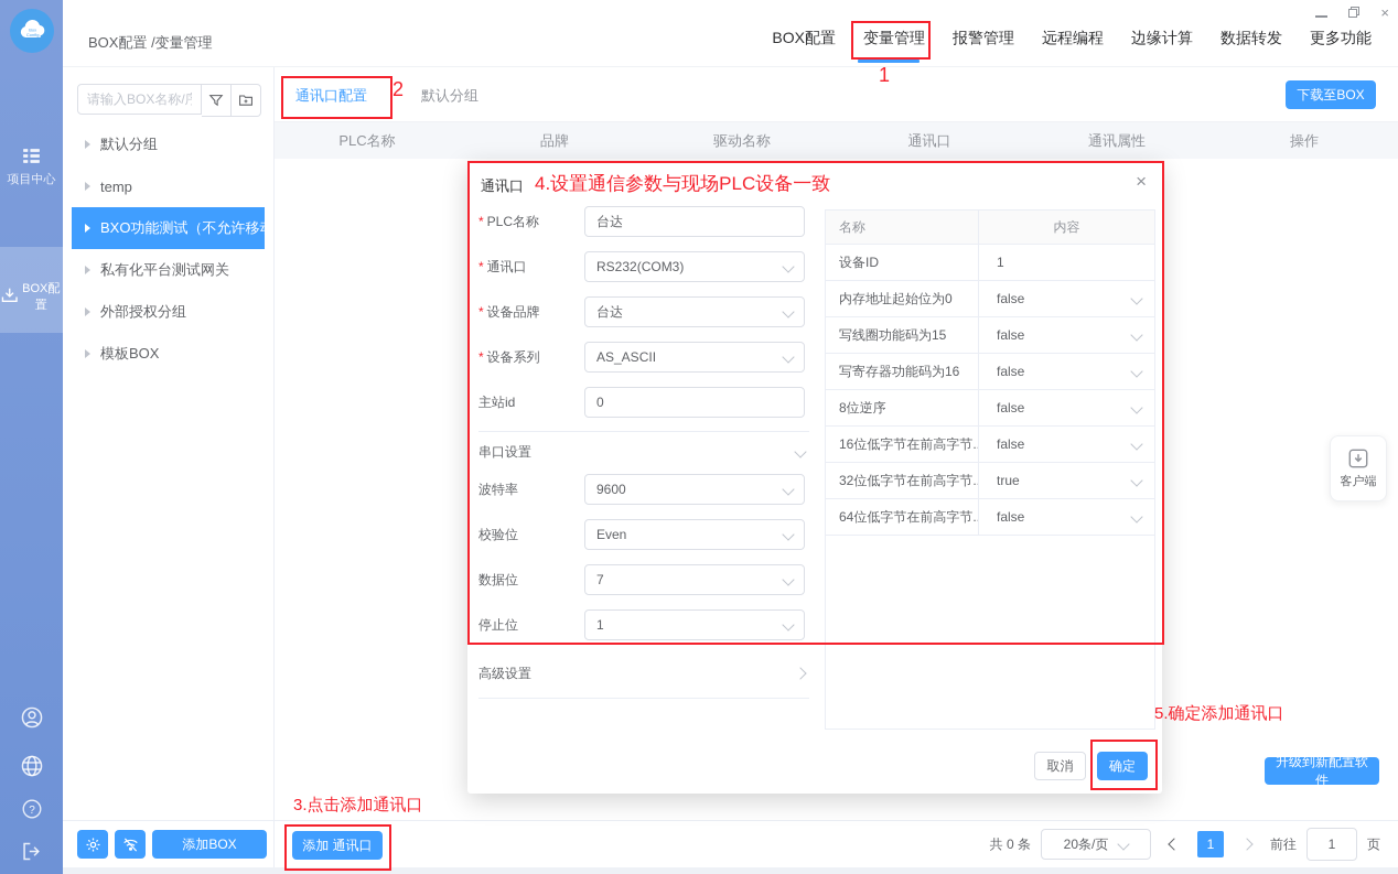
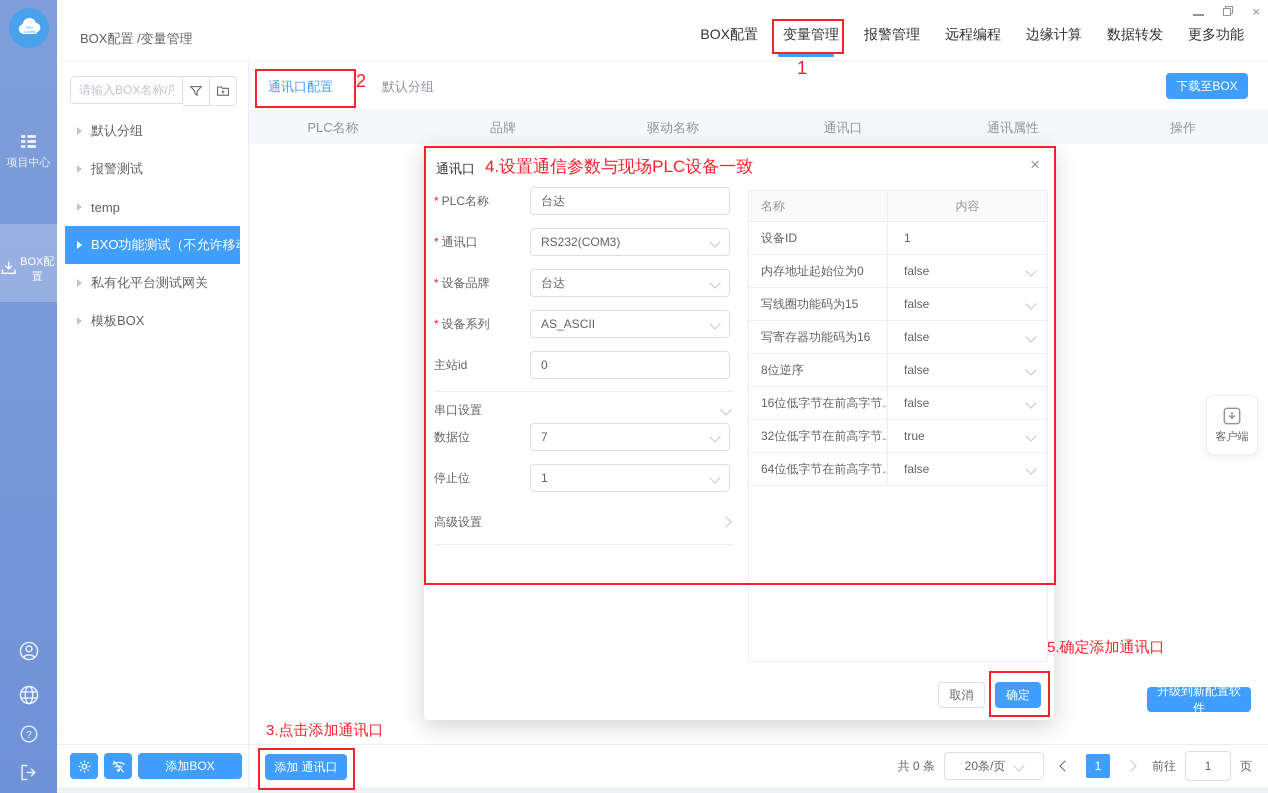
  项目中心
  BOX配置
  ?
  BOX配置 /变量管理
  ×
  BOX配置
  变量管理
  报警管理
  远程编程
  边缘计算
  数据转发
  更多功能
  请输入BOX名称/序
  默认分组
+ 报警测试
  temp
  BXO功能测试（不允许移
  私有化平台测试网关
- 外部授权分组
  模板BOX
  添加BOX
  通讯口配置
  默认分组
  下载至BOX
  PLC名称
  品牌
  驱动名称
  通讯口
  通讯属性
  操作
  添加 通讯口
  共 0 条
  20条/页
  1
  前往
  1
  页
  通讯口
  4.设置通信参数与现场PLC设备一致
  ×
  * PLC名称
  台达
  * 通讯口
  RS232(COM3)
  * 设备品牌
  台达
  * 设备系列
  AS_ASCII
  主站id
  0
  串口设置
- 波特率
- 9600
- 校验位
- Even
  数据位
  7
  停止位
  1
  高级设置
  名称
  内容
  设备ID
  1
  内存地址起始位为0
  false
  写线圈功能码为15
  false
  写寄存器功能码为16
  false
  8位逆序
  false
  16位低字节在前高字节..
  false
  32位低字节在前高字节..
  true
  64位低字节在前高字节..
  false
  取消
  确定
  客户端
  升级到新配置软件
  1
  2
  3.点击添加通讯口
  5.确定添加通讯口
